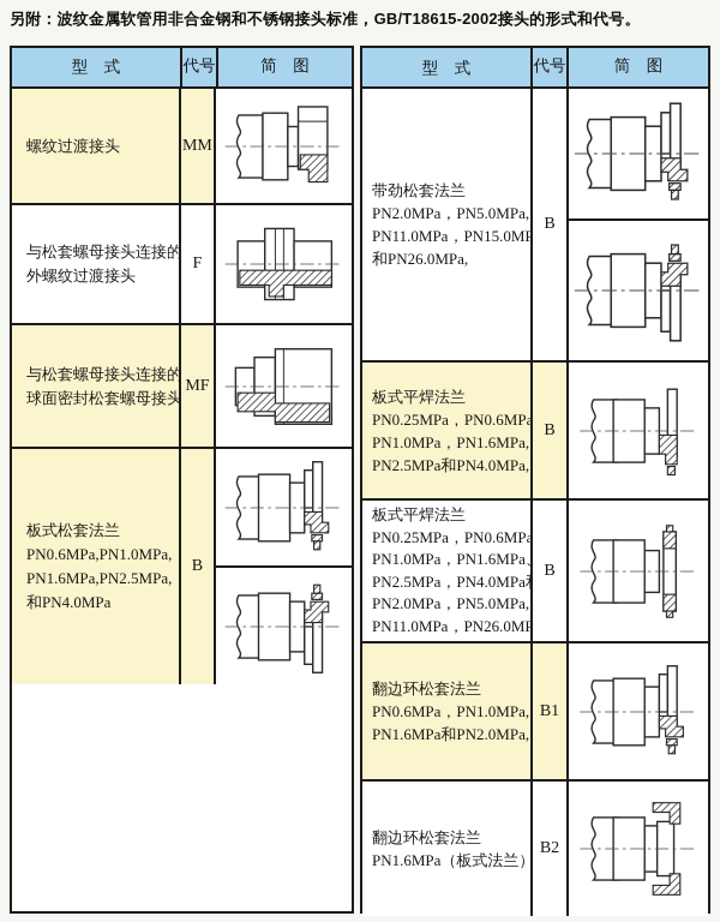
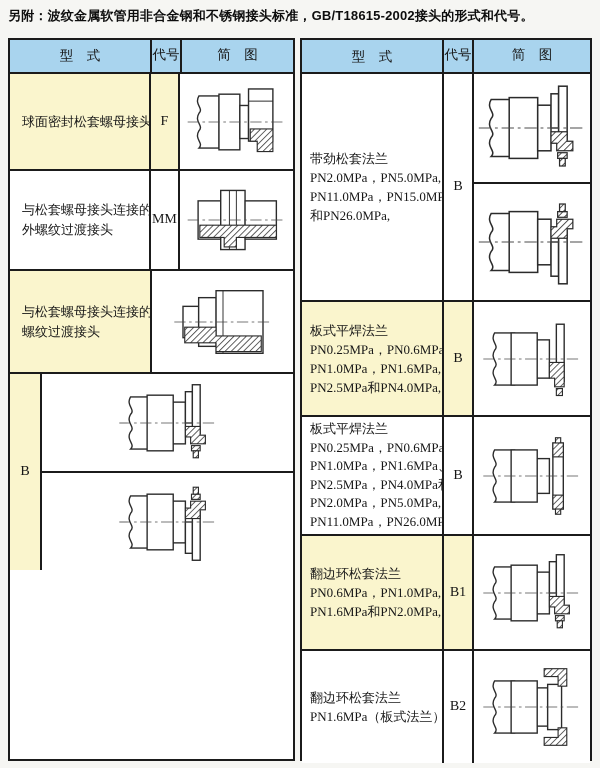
  另附：波纹金属软管用非合金钢和不锈钢接头标准，GB/T18615-2002接头的形式和代号。
  型 式
  代号
  简 图
- 螺纹过渡接头
+ 球面密封松套螺母接头
- MM
+ F
  与松套螺母接头连接的
  外螺纹过渡接头
- F
+ MM
  与松套螺母接头连接的
- 球面密封松套螺母接头
+ 螺纹过渡接头
- MF
- 板式松套法兰
- PN0.6MPa,PN1.0MPa,
- PN1.6MPa,PN2.5MPa,
- 和PN4.0MPa
  B
  型 式
  代号
  简 图
  带劲松套法兰
  PN2.0MPa，PN5.0MPa,
  PN11.0MPa，PN15.0MP
  和PN26.0MPa,
  B
  板式平焊法兰
  PN0.25MPa，PN0.6MP
  PN1.0MPa，PN1.6MPa,
  PN2.5MPa和PN4.0MPa,
  B
  板式平焊法兰
  PN0.25MPa，PN0.6MP
  PN1.0MPa，PN1.6MPa
  PN2.5MPa，PN4.0MPa
  PN2.0MPa，PN5.0MPa,
  PN11.0MPa，PN26.0MP
  B
  翻边环松套法兰
  PN0.6MPa，PN1.0MPa,
  PN1.6MPa和PN2.0MPa,
  B1
  翻边环松套法兰
  PN1.6MPa（板式法兰）
  B2
